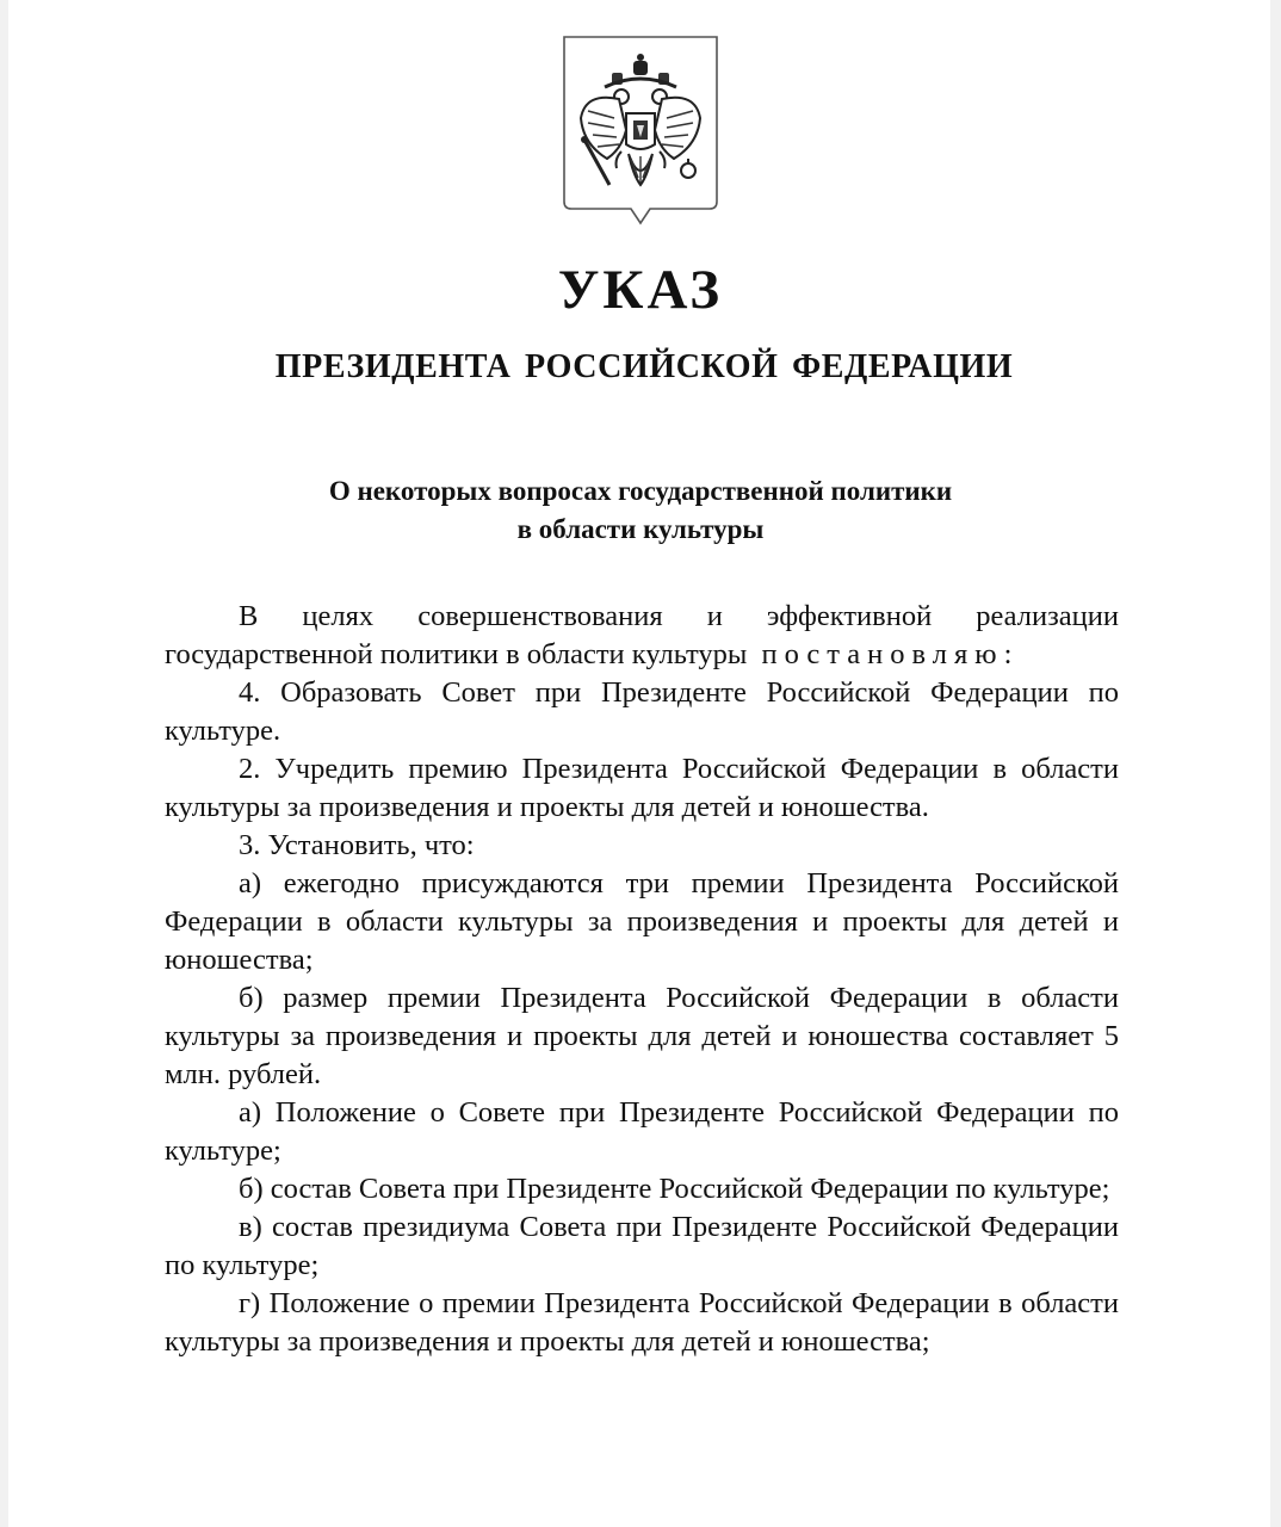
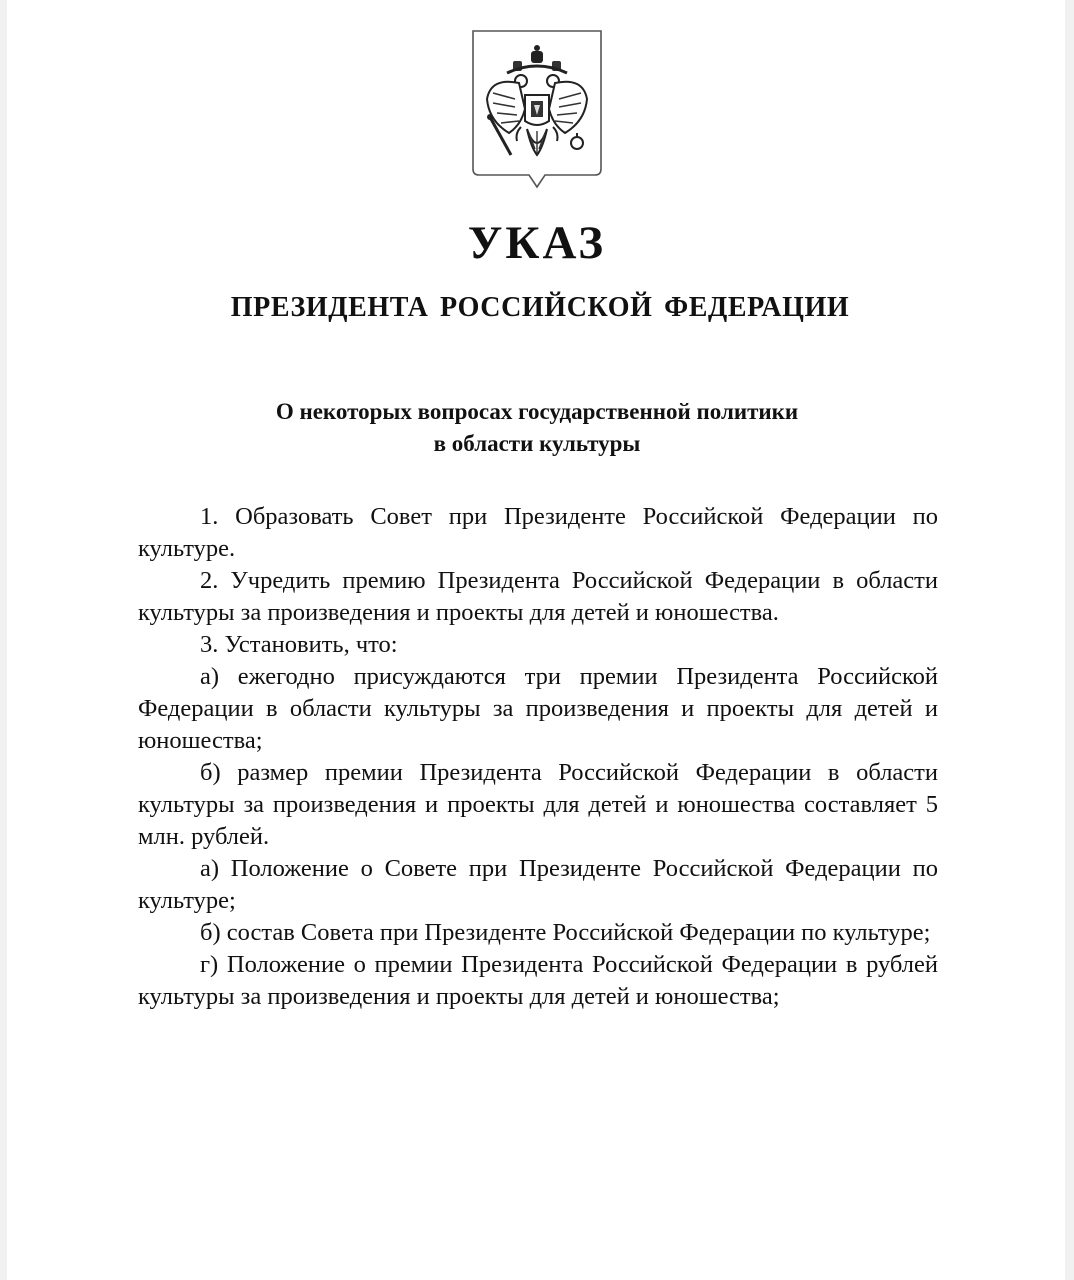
  УКАЗ
  ПРЕЗИДЕНТА РОССИЙСКОЙ ФЕДЕРАЦИИ
  О некоторых вопросах государственной политики
  в области культуры
- В целях совершенствования и эффективной реализации государственной политики в области культуры постановляю:
- 4. Образовать Совет при Президенте Российской Федерации по культуре.
+ 1. Образовать Совет при Президенте Российской Федерации по культуре.
  2. Учредить премию Президента Российской Федерации в области культуры за произведения и проекты для детей и юношества.
  3. Установить, что:
  а) ежегодно присуждаются три премии Президента Российской Федерации в области культуры за произведения и проекты для детей и юношества;
  б) размер премии Президента Российской Федерации в области культуры за произведения и проекты для детей и юношества составляет 5 млн. рублей.
  а) Положение о Совете при Президенте Российской Федерации по культуре;
  б) состав Совета при Президенте Российской Федерации по культуре;
- в) состав президиума Совета при Президенте Российской Федерации по культуре;
- г) Положение о премии Президента Российской Федерации в области культуры за произведения и проекты для детей и юношества;
+ г) Положение о премии Президента Российской Федерации в рублей культуры за произведения и проекты для детей и юношества;
